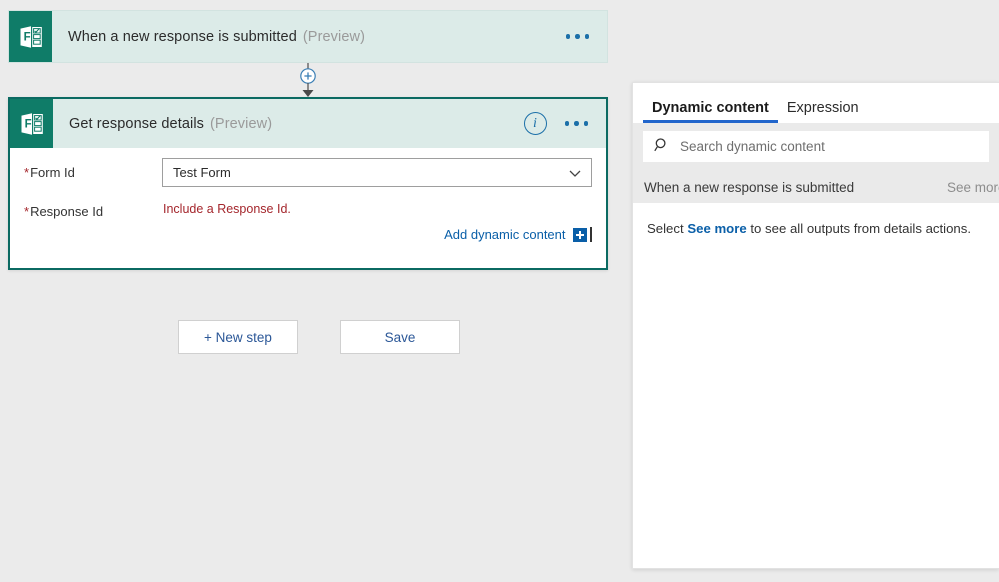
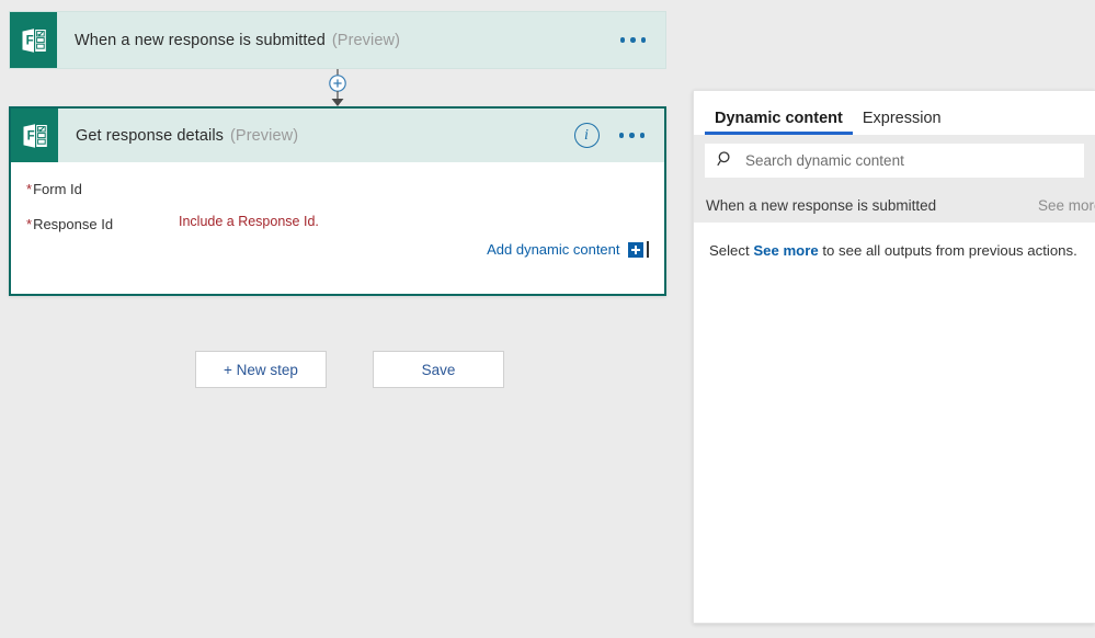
  F
  When a new response is submitted
  (Preview)
  F
  Get response details
  (Preview)
  i
  *Form Id
- Test Form
  *Response Id
  Include a Response Id.
  Add dynamic content
  + New step
  Save
  Dynamic content
  Expression
  Search dynamic content
  When a new response is submitted
  See mor
- Select See more to see all outputs from details actions.
+ Select See more to see all outputs from previous actions.
